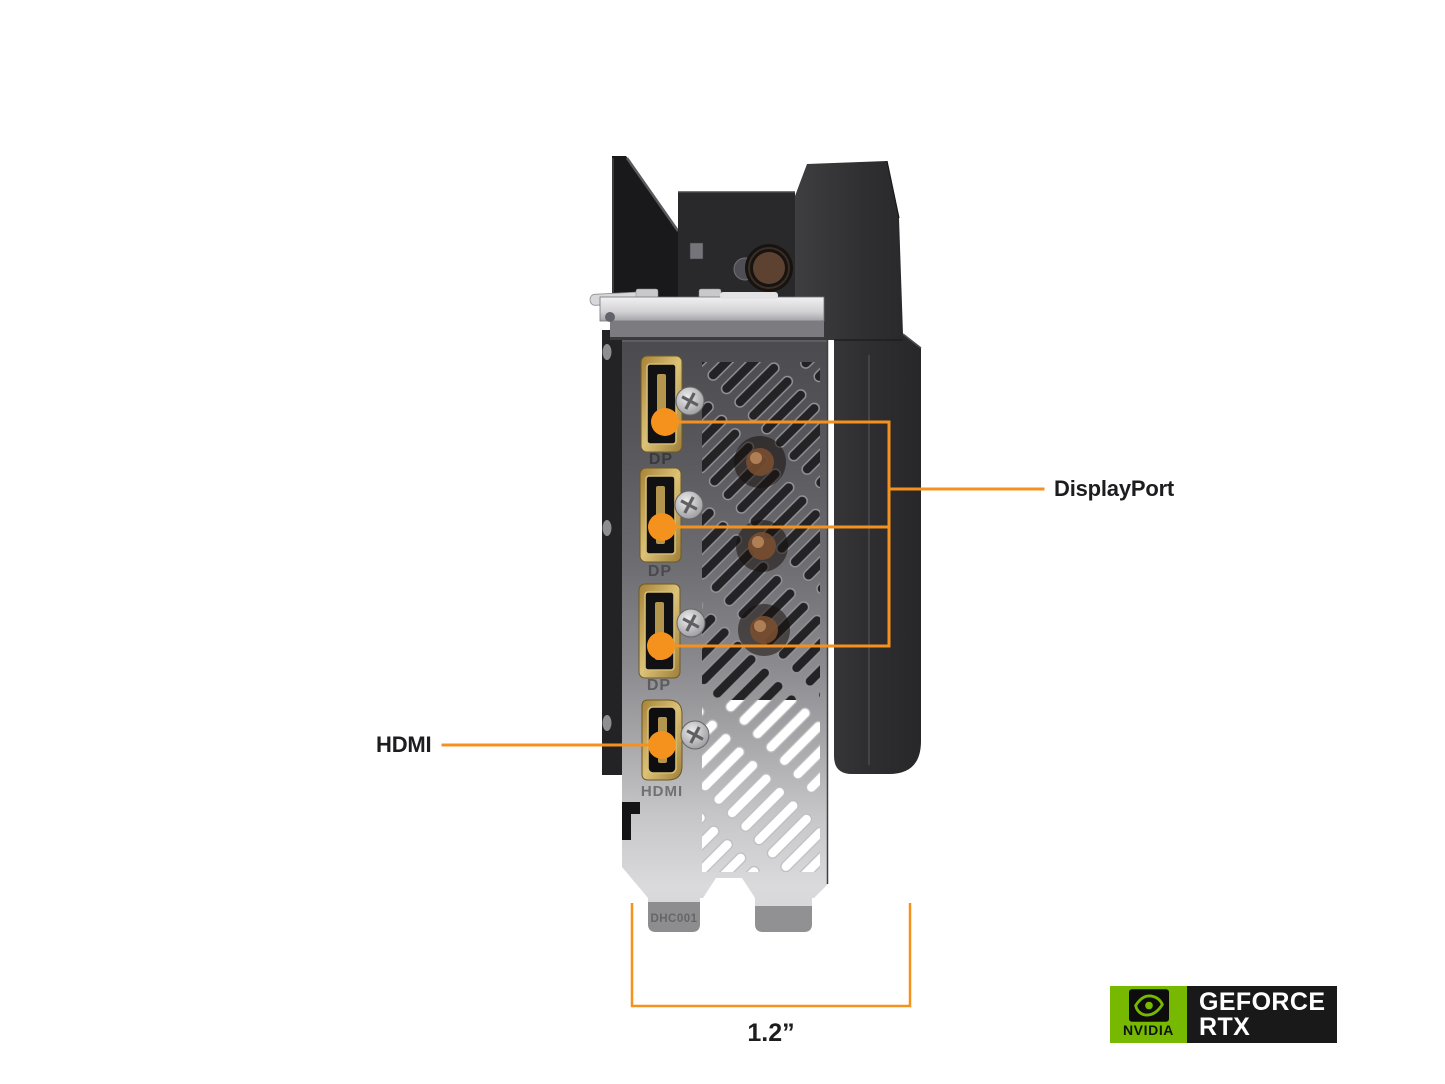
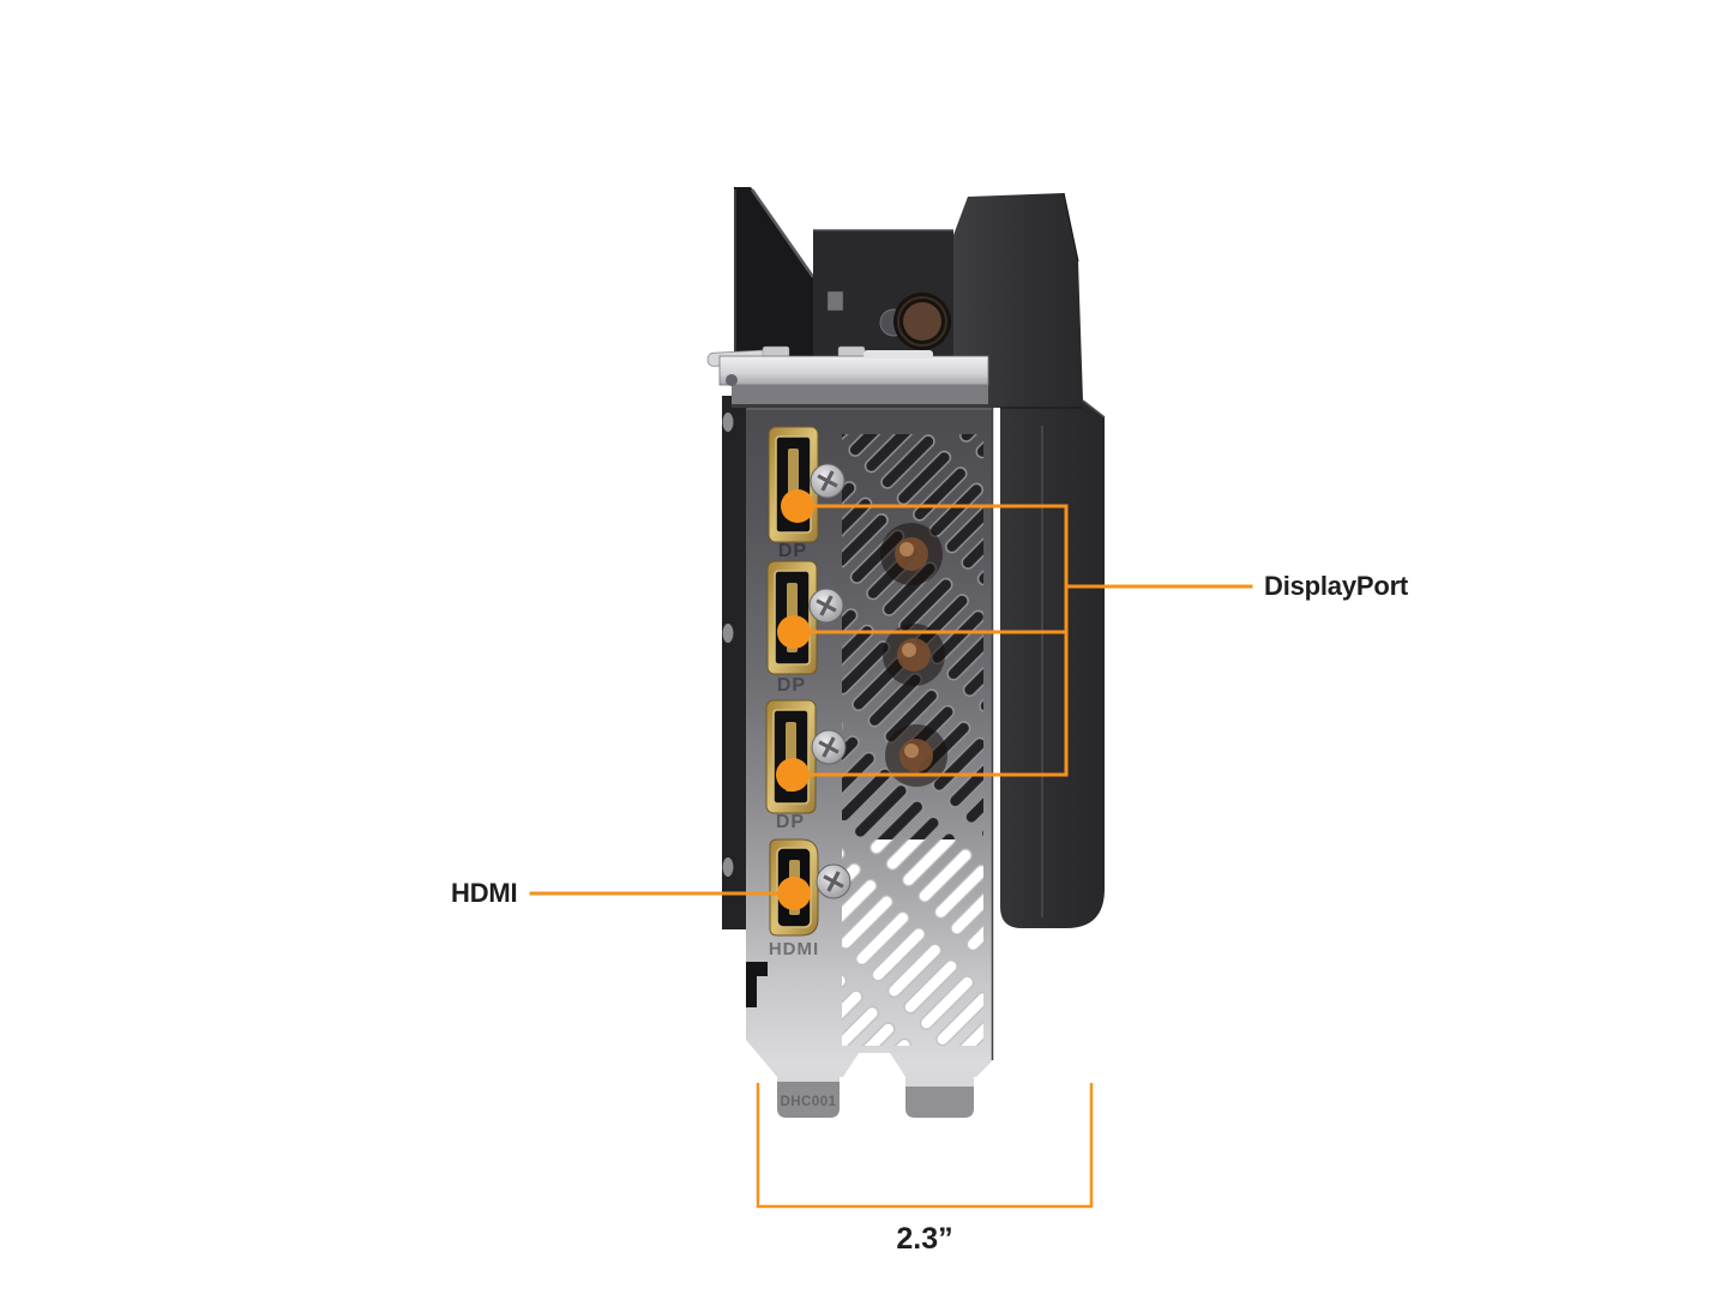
  DHC001
  DP
  DP
  DP
  HDMI
  DisplayPort
  HDMI
- 1.2”
+ 2.3”
- NVIDIA
- GEFORCE
- RTX
